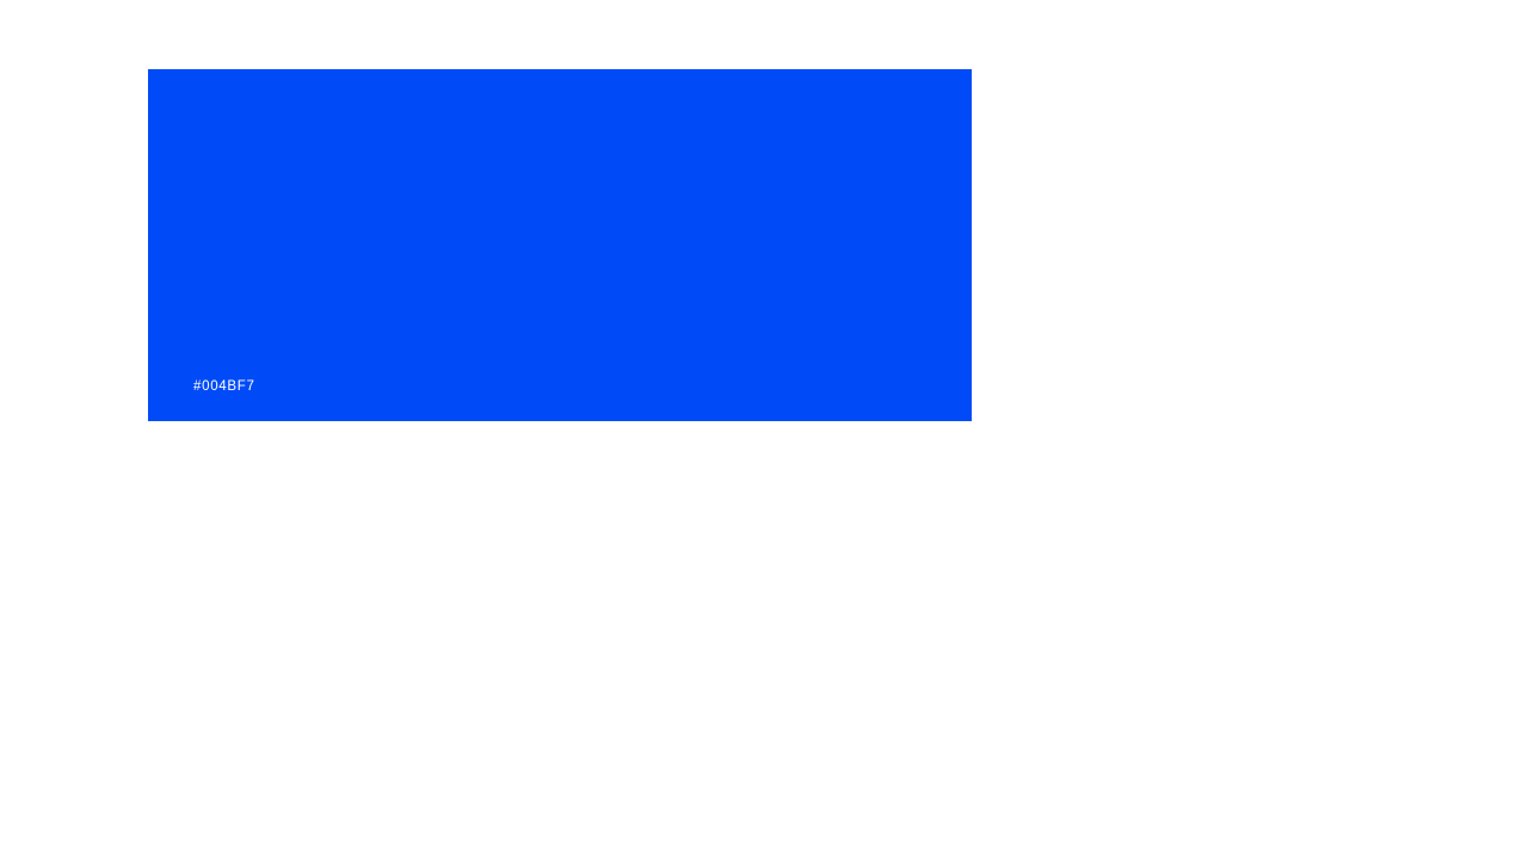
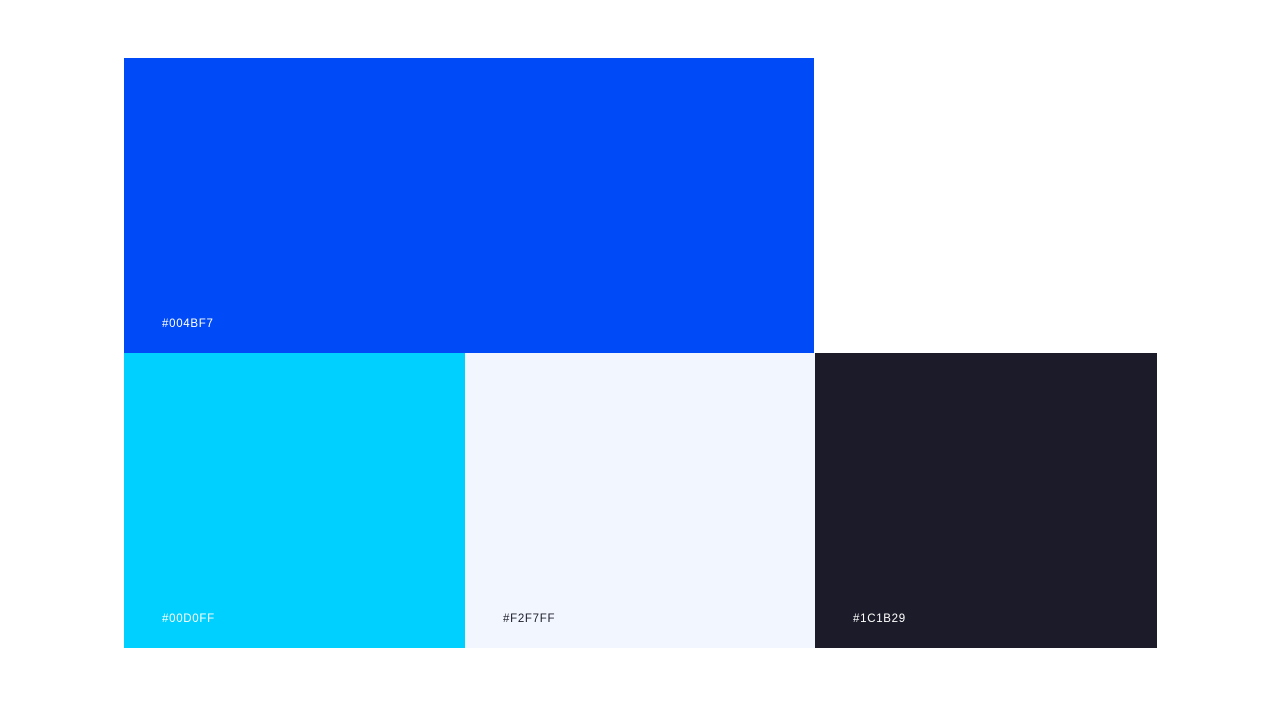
  #004BF7
+ #00D0FF
+ #F2F7FF
+ #1C1B29
